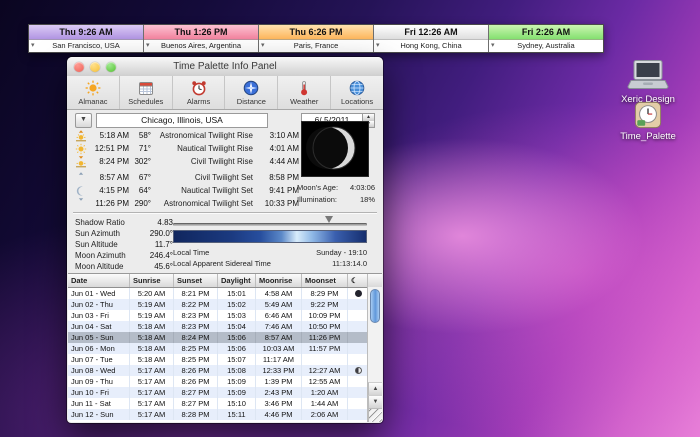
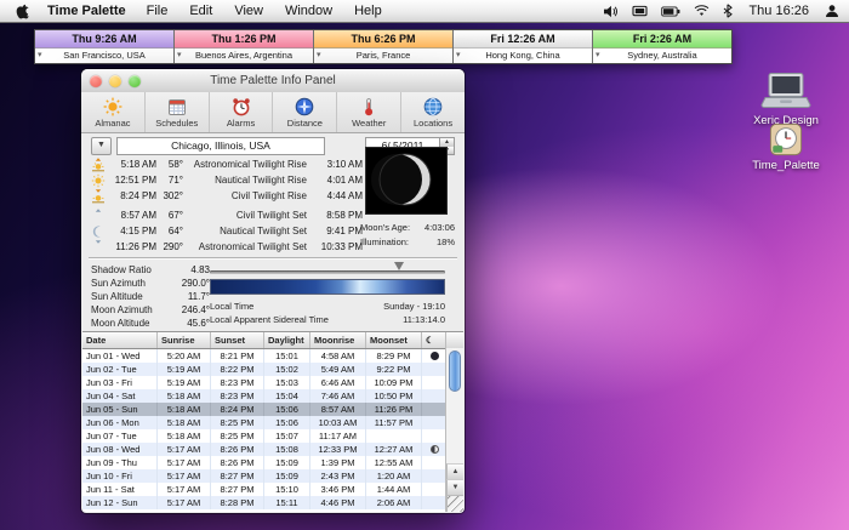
+ Time Palette
+ File
+ Edit
+ View
+ Window
+ Help
+ Thu 16:26
  Thu 9:26 AM
  San Francisco, USA
  Thu 1:26 PM
  Buenos Aires, Argentina
  Thu 6:26 PM
  Paris, France
  Fri 12:26 AM
  Hong Kong, China
  Fri 2:26 AM
  Sydney, Australia
  Time Palette Info Panel
  Almanac
  Schedules
  Alarms
  Distance
  Weather
  Locations
  Chicago, Illinois, USA
  6/ 5/2011
  5:18 AM
  58°
  Astronomical Twilight Rise
  3:10 AM
  12:51 PM
  71°
  Nautical Twilight Rise
  4:01 AM
  8:24 PM
  302°
  Civil Twilight Rise
  4:44 AM
  8:57 AM
  67°
  Civil Twilight Set
  8:58 PM
  4:15 PM
  64°
  Nautical Twilight Set
  9:41 PM
  11:26 PM
  290°
  Astronomical Twilight Set
  10:33 PM
  Moon's Age:
  4:03:06
  Illumination:
  18%
  Shadow Ratio
  4.83
  Sun Azimuth
  290.0°
  Sun Altitude
  11.7°
  Moon Azimuth
  246.4°
  Moon Altitude
  45.6°
  Local Time
  Sunday - 19:10
  Local Apparent Sidereal Time
  11:13:14.0
  Date
  Sunrise
  Sunset
  Daylight
  Moonrise
  Moonset
  ☾
  Jun 01 - Wed
  5:20 AM
  8:21 PM
  15:01
  4:58 AM
  8:29 PM
- Jun 02 - Thu
+ Jun 02 - Tue
  5:19 AM
  8:22 PM
  15:02
  5:49 AM
  9:22 PM
  Jun 03 - Fri
  5:19 AM
  8:23 PM
  15:03
  6:46 AM
  10:09 PM
  Jun 04 - Sat
  5:18 AM
  8:23 PM
  15:04
  7:46 AM
  10:50 PM
  Jun 05 - Sun
  5:18 AM
  8:24 PM
  15:06
  8:57 AM
  11:26 PM
  Jun 06 - Mon
  5:18 AM
  8:25 PM
  15:06
  10:03 AM
  11:57 PM
  Jun 07 - Tue
  5:18 AM
  8:25 PM
  15:07
  11:17 AM
  Jun 08 - Wed
  5:17 AM
  8:26 PM
  15:08
  12:33 PM
  12:27 AM
  Jun 09 - Thu
  5:17 AM
  8:26 PM
  15:09
  1:39 PM
  12:55 AM
  Jun 10 - Fri
  5:17 AM
  8:27 PM
  15:09
  2:43 PM
  1:20 AM
  Jun 11 - Sat
  5:17 AM
  8:27 PM
  15:10
  3:46 PM
  1:44 AM
  Jun 12 - Sun
  5:17 AM
  8:28 PM
  15:11
  4:46 PM
  2:06 AM
  Xeric Design
  Time_Palette
